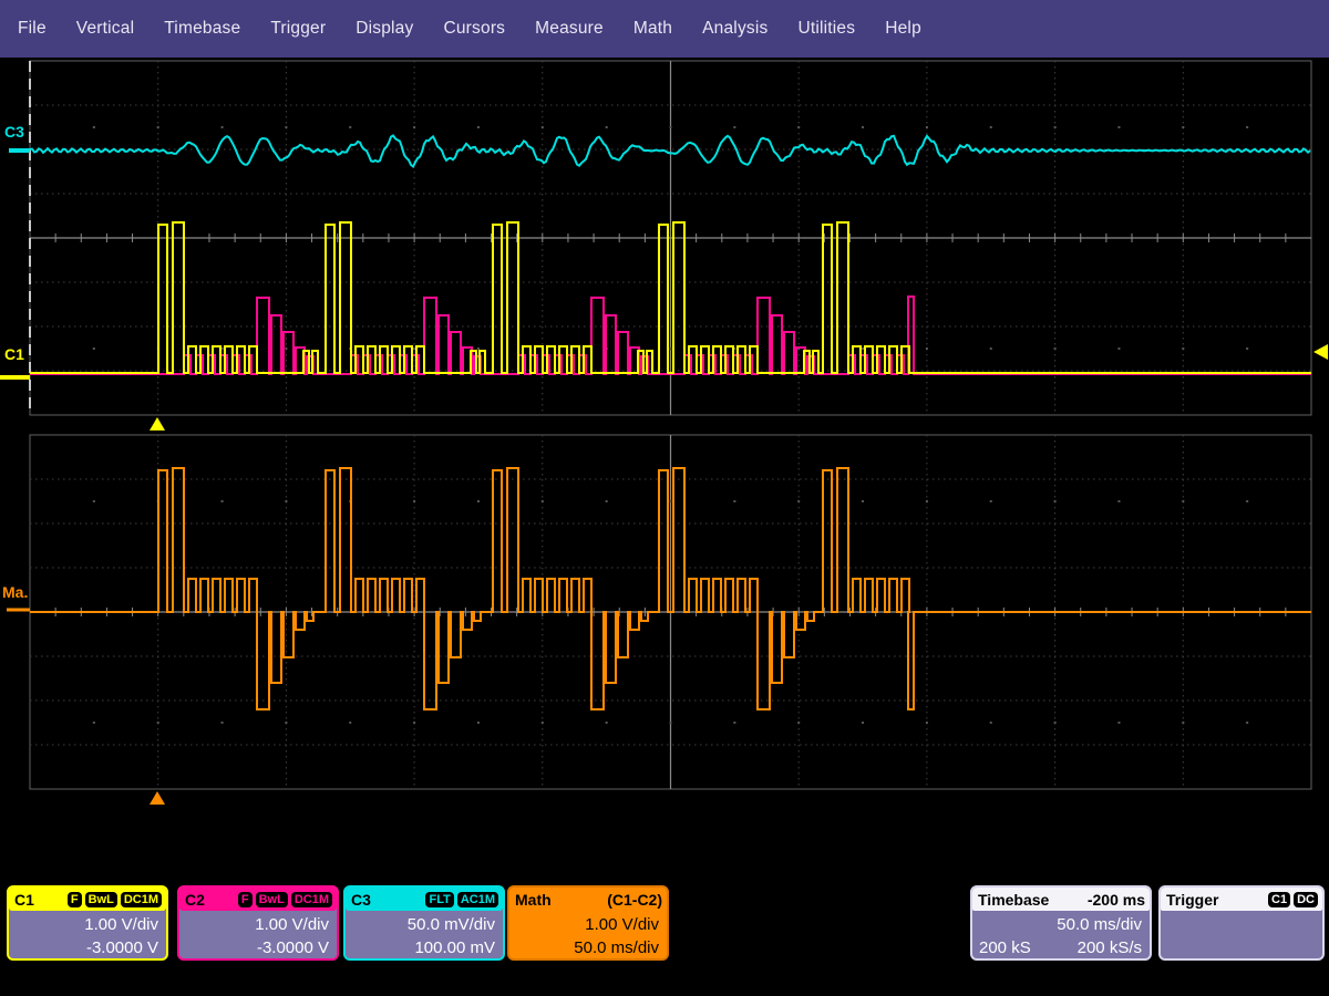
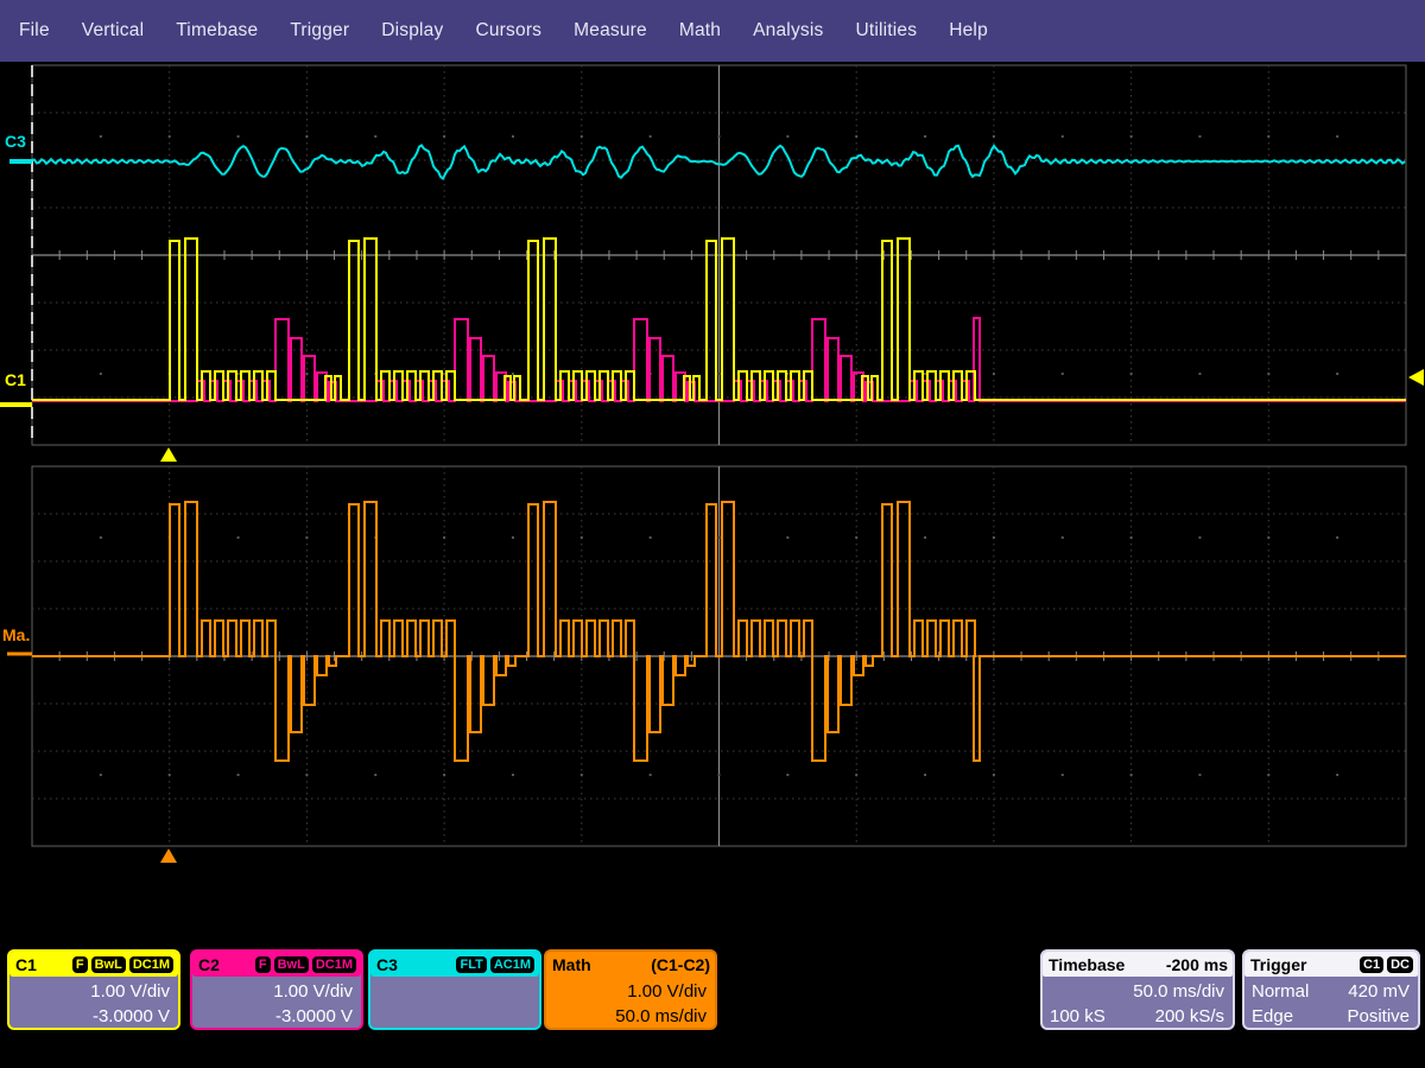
  File
  Vertical
  Timebase
  Trigger
  Display
  Cursors
  Measure
  Math
  Analysis
  Utilities
  Help
  C3
  C1
  Ma.
  C1
  F
  BwL
  DC1M
  1.00 V/div
  -3.0000 V
  C2
  F
  BwL
  DC1M
  1.00 V/div
  -3.0000 V
  C3
  FLT
  AC1M
- 50.0 mV/div
- 100.00 mV
  Math
  (C1-C2)
  1.00 V/div
  50.0 ms/div
  Timebase
  -200 ms
  50.0 ms/div
- 200 kS
+ 100 kS
  200 kS/s
  Trigger
  C1
  DC
+ Normal
+ 420 mV
+ Edge
+ Positive
